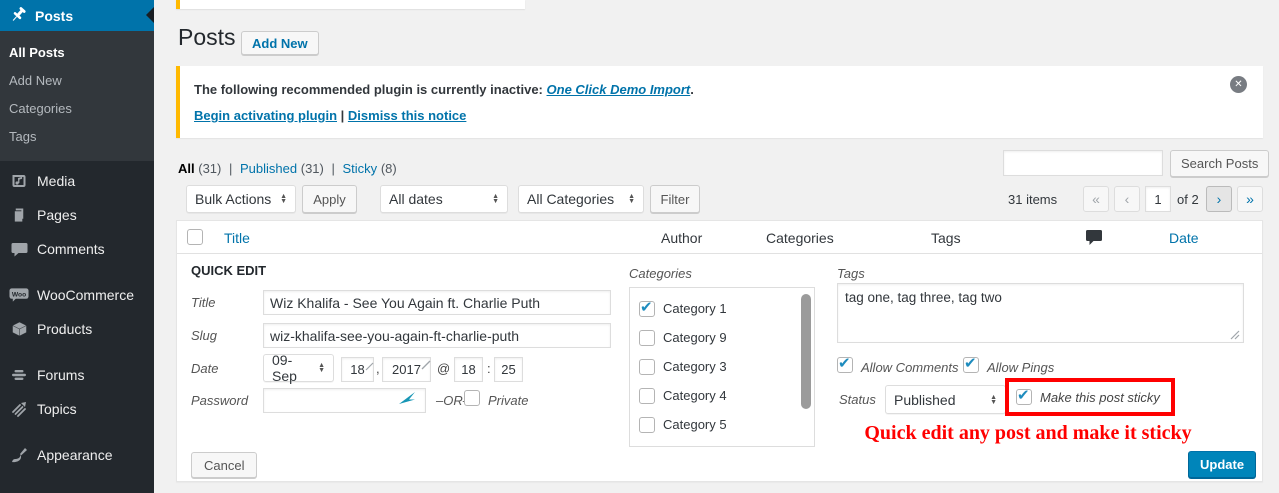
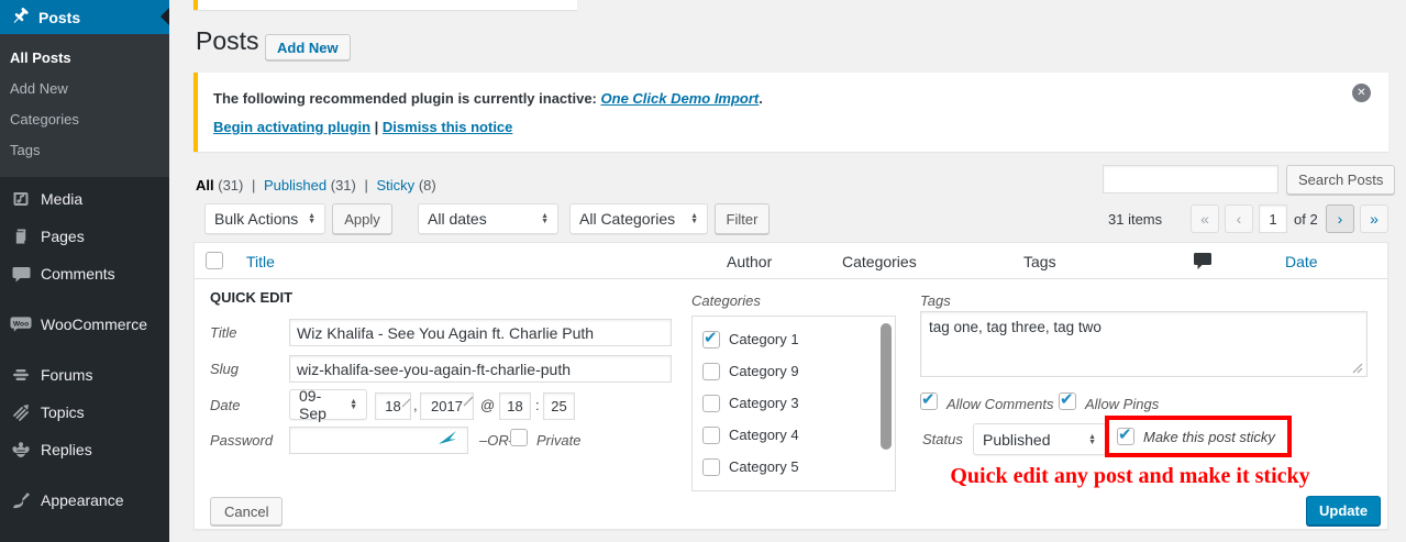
  Posts
  All Posts
  Add New
  Categories
  Tags
  Media
  Pages
  Comments
  WooCommerce
- Products
  Forums
  Topics
+ Replies
  Appearance
  Posts
  Add New
  The following recommended plugin is currently inactive: One Click Demo Import.
  Begin activating plugin | Dismiss this notice
  ✕
  All (31) | Published (31) | Sticky (8)
  Search Posts
  Bulk Actions
  Apply
  All dates
  All Categories
  Filter
  31 items
  «
  ‹
  1
  of 2
  ›
  »
  Title
  Author
  Categories
  Tags
  Date
  QUICK EDIT
  Title
  Wiz Khalifa - See You Again ft. Charlie Puth
  Slug
  wiz-khalifa-see-you-again-ft-charlie-puth
  Date
  09-Sep
  18
  ,
  2017
  @
  18
  :
  25
  Password
  –OR
  Private
  Categories
  Category 1
  Category 9
  Category 3
  Category 4
  Category 5
  Tags
  tag one, tag three, tag two
  Allow Comments
  Allow Pings
  Status
  Published
  Make this post sticky
  Quick edit any post and make it sticky
  Cancel
  Update
